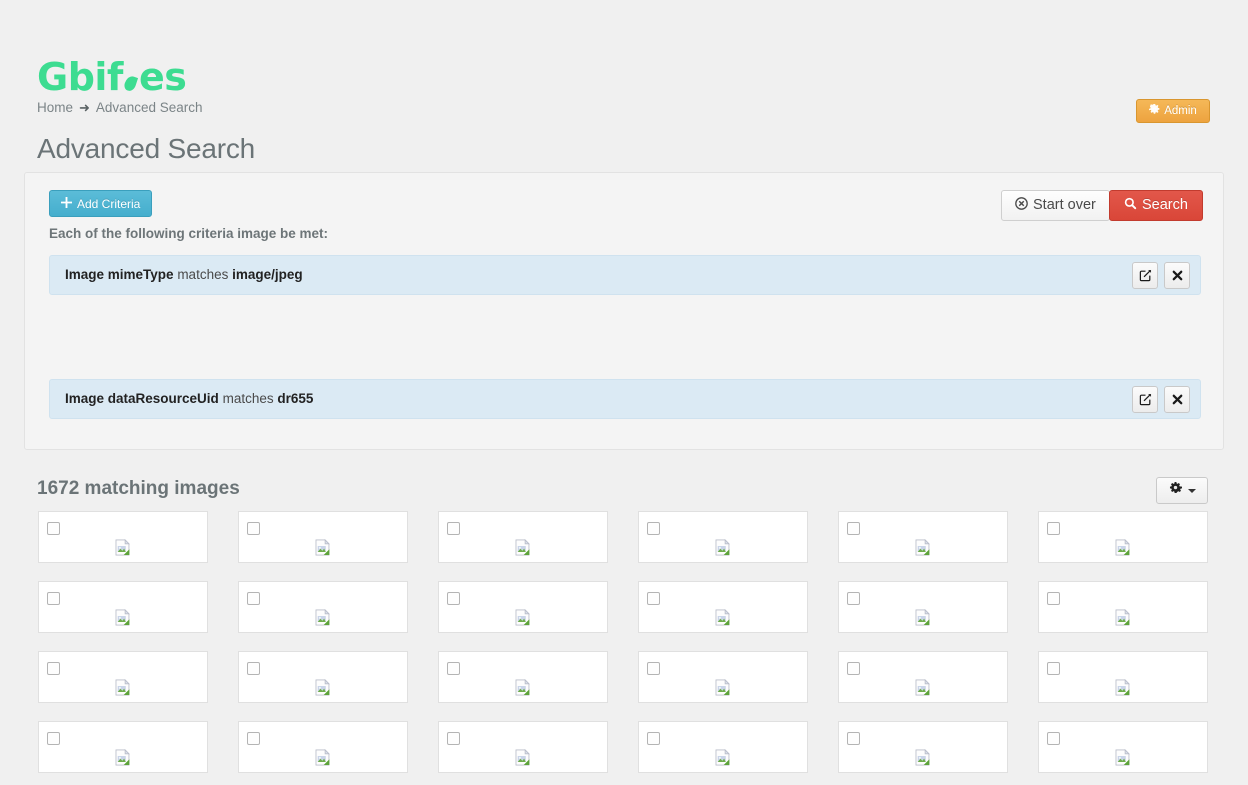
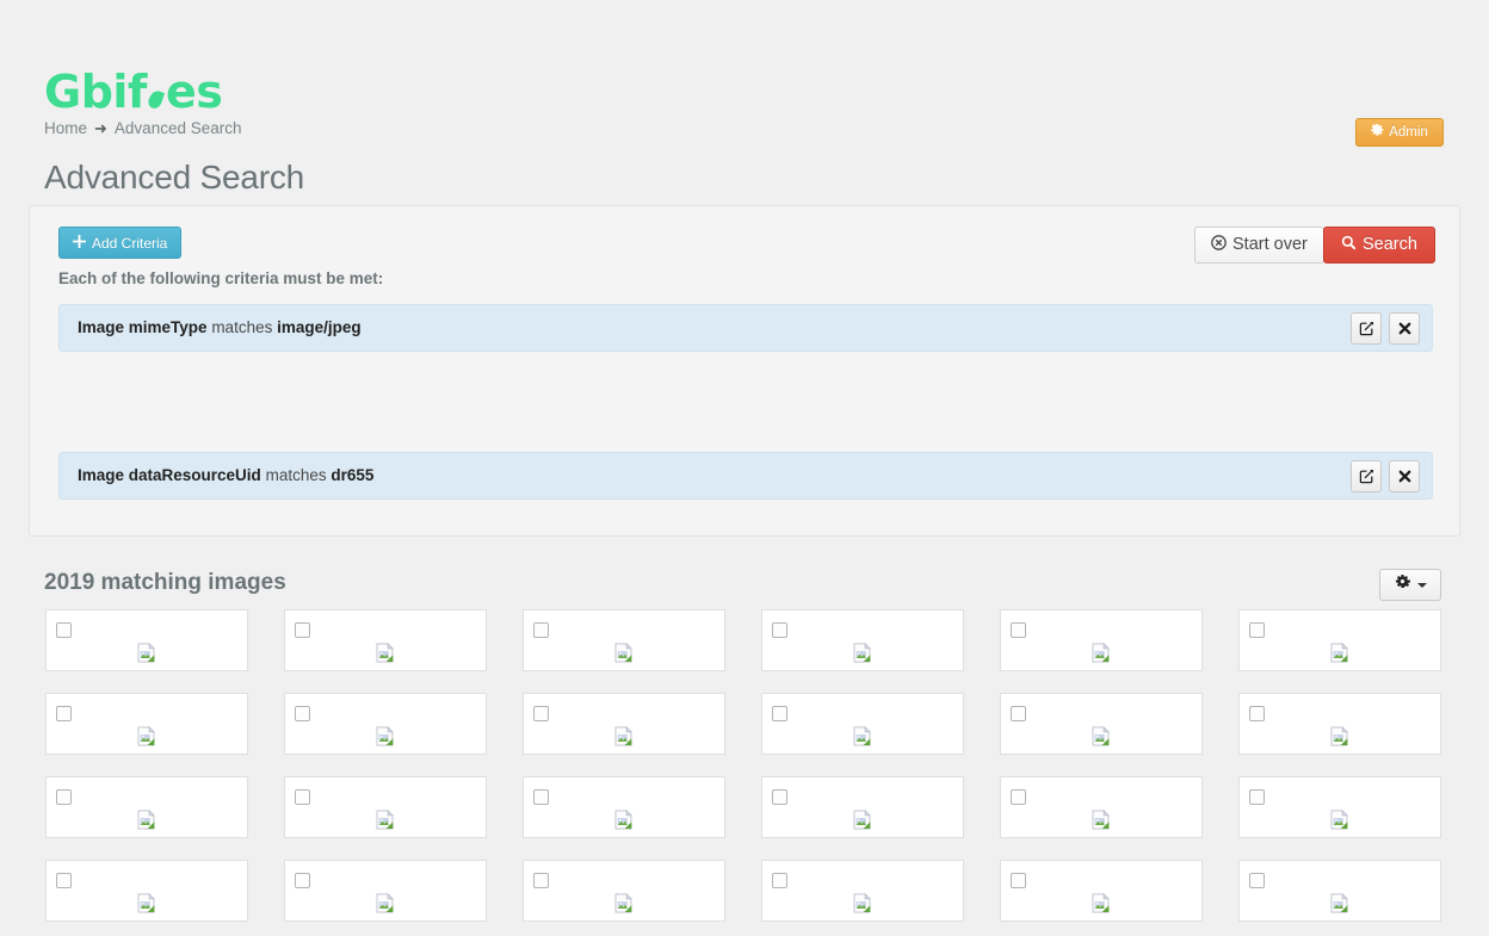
  Gbif es
  Home ➜ Advanced Search
  Admin
  Advanced Search
  Add Criteria
  Start over
  Search
- Each of the following criteria image be met:
+ Each of the following criteria must be met:
  Image mimeType matches image/jpeg
  Image dataResourceUid matches dr655
- 1672 matching images
+ 2019 matching images
